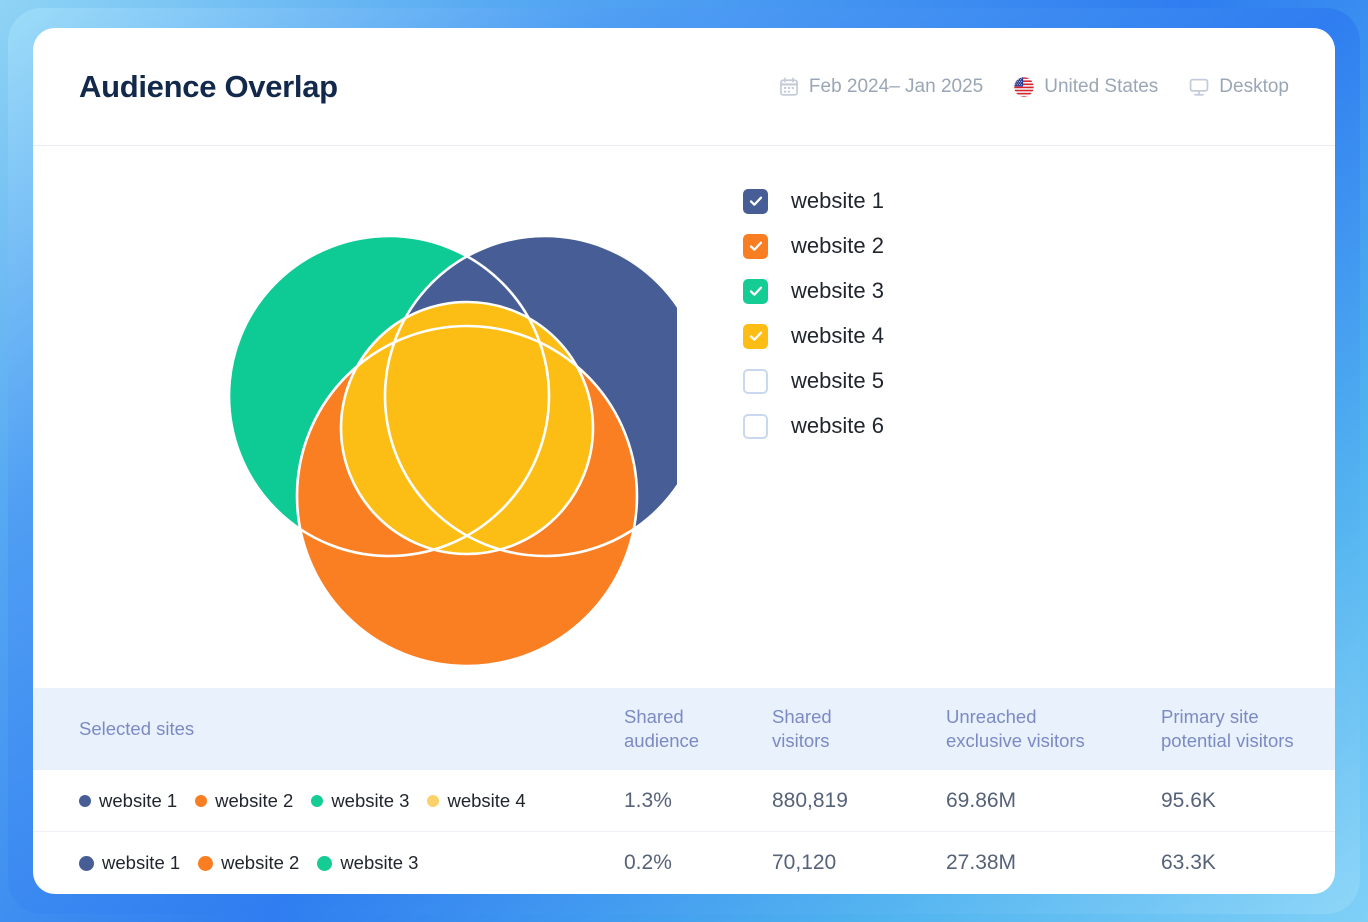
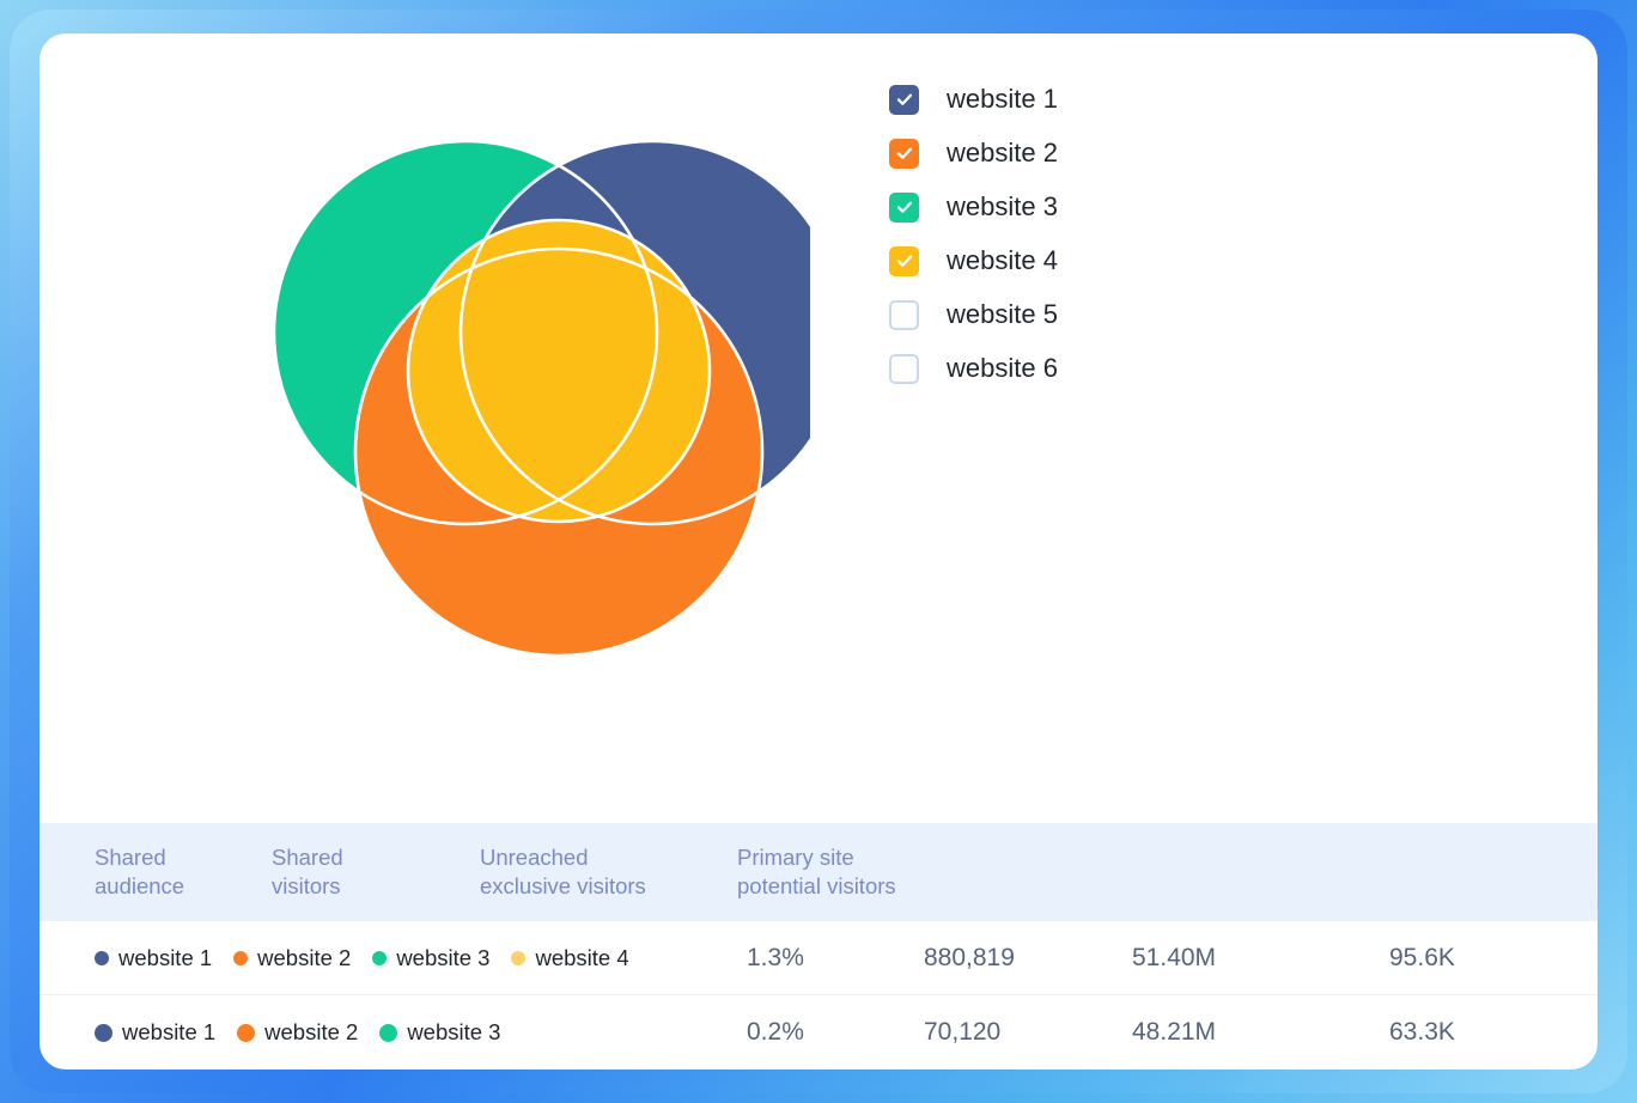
- Audience Overlap
- Feb 2024– Jan 2025
- United States
- Desktop
  website 1
  website 2
  website 3
  website 4
  website 5
  website 6
- Selected sites
  Shared
  audience
  Shared
  visitors
  Unreached
  exclusive visitors
  Primary site
  potential visitors
  website 1
  website 2
  website 3
  website 4
  1.3%
  880,819
- 69.86M
+ 51.40M
  95.6K
  website 1
  website 2
  website 3
  0.2%
  70,120
- 27.38M
+ 48.21M
  63.3K
